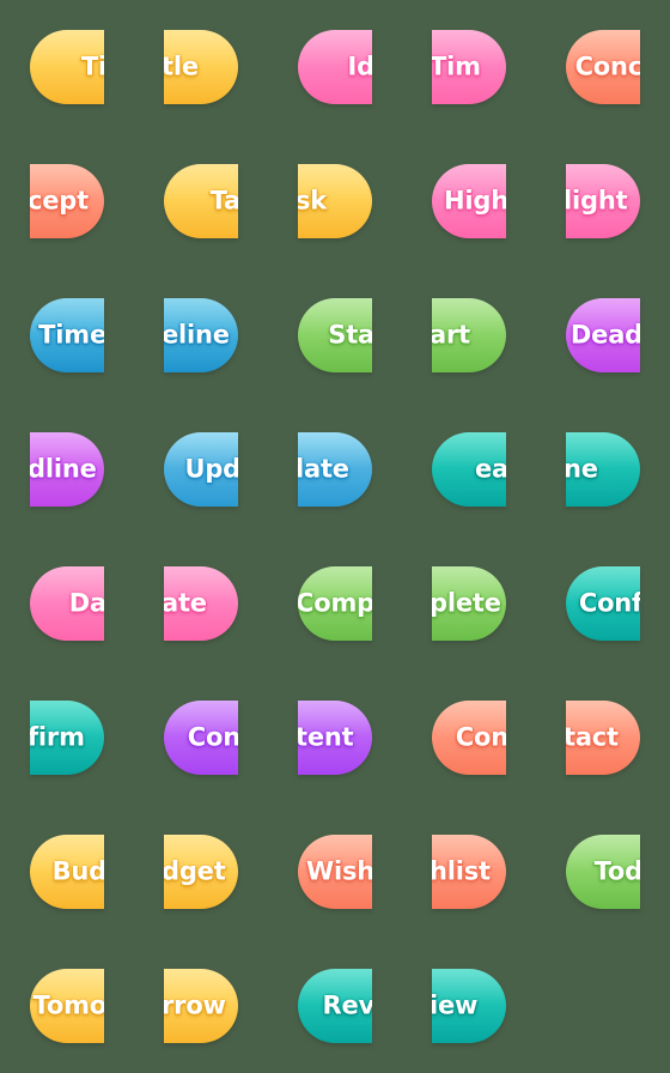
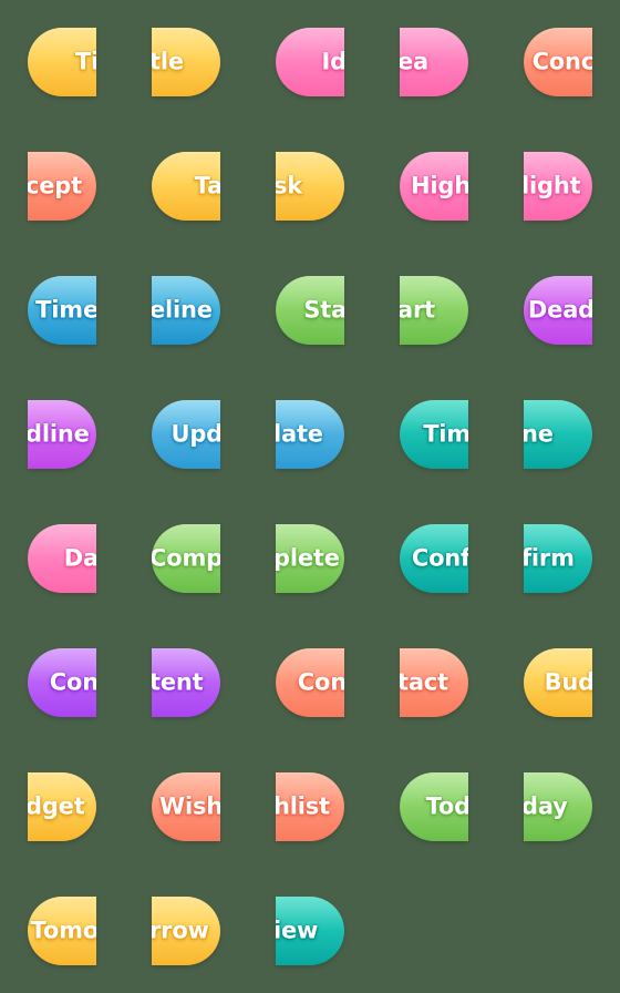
  Ti
  tle
  Id
- Tim
+ ea
  Conc
  cept
  Ta
  sk
  High
  light
  Time
  eline
  Sta
  art
  Dead
  dline
  Upd
  late
- ea
+ Tim
  ne
  Da
- ate
  Comp
  plete
  Conf
  firm
  Con
  tent
  Con
  tact
  Bud
  dget
  Wish
  hlist
  Tod
+ day
  Tomo
  rrow
- Rev
  iew
